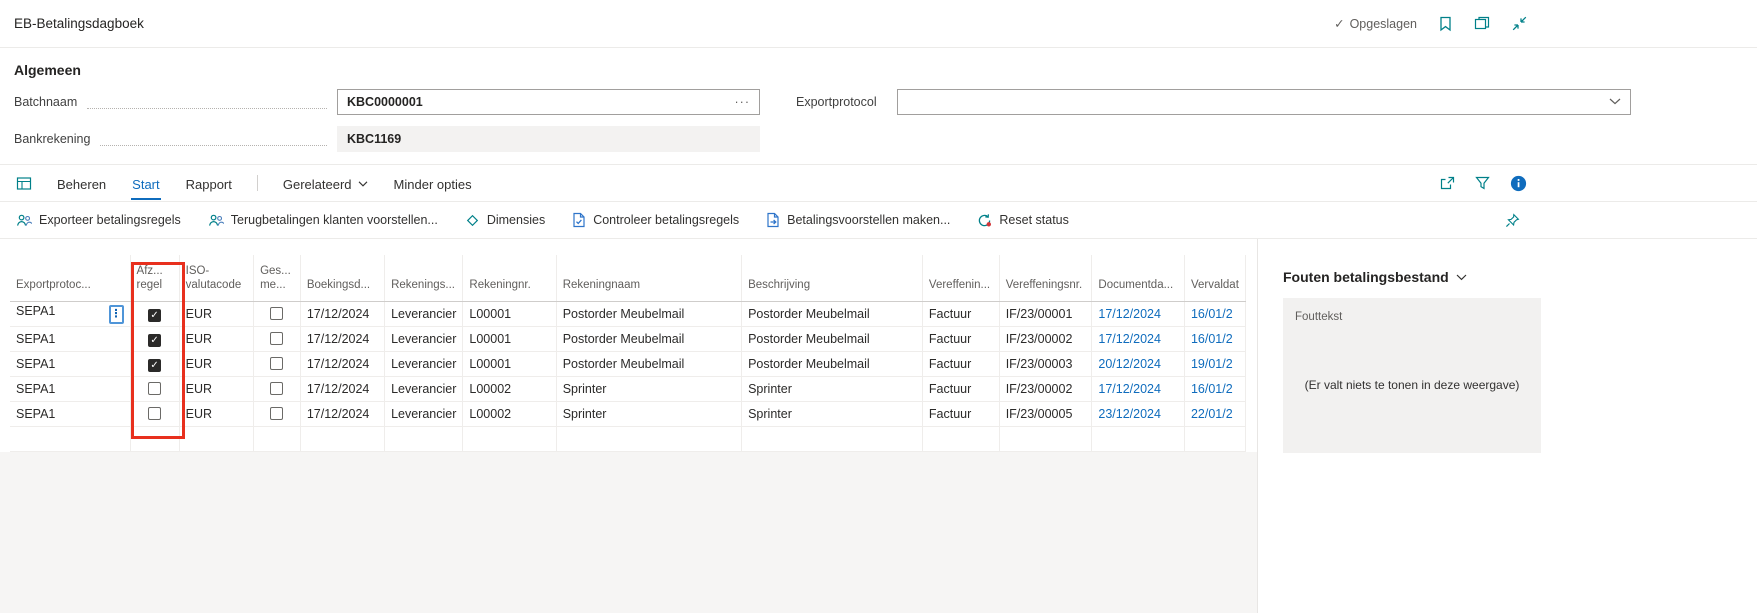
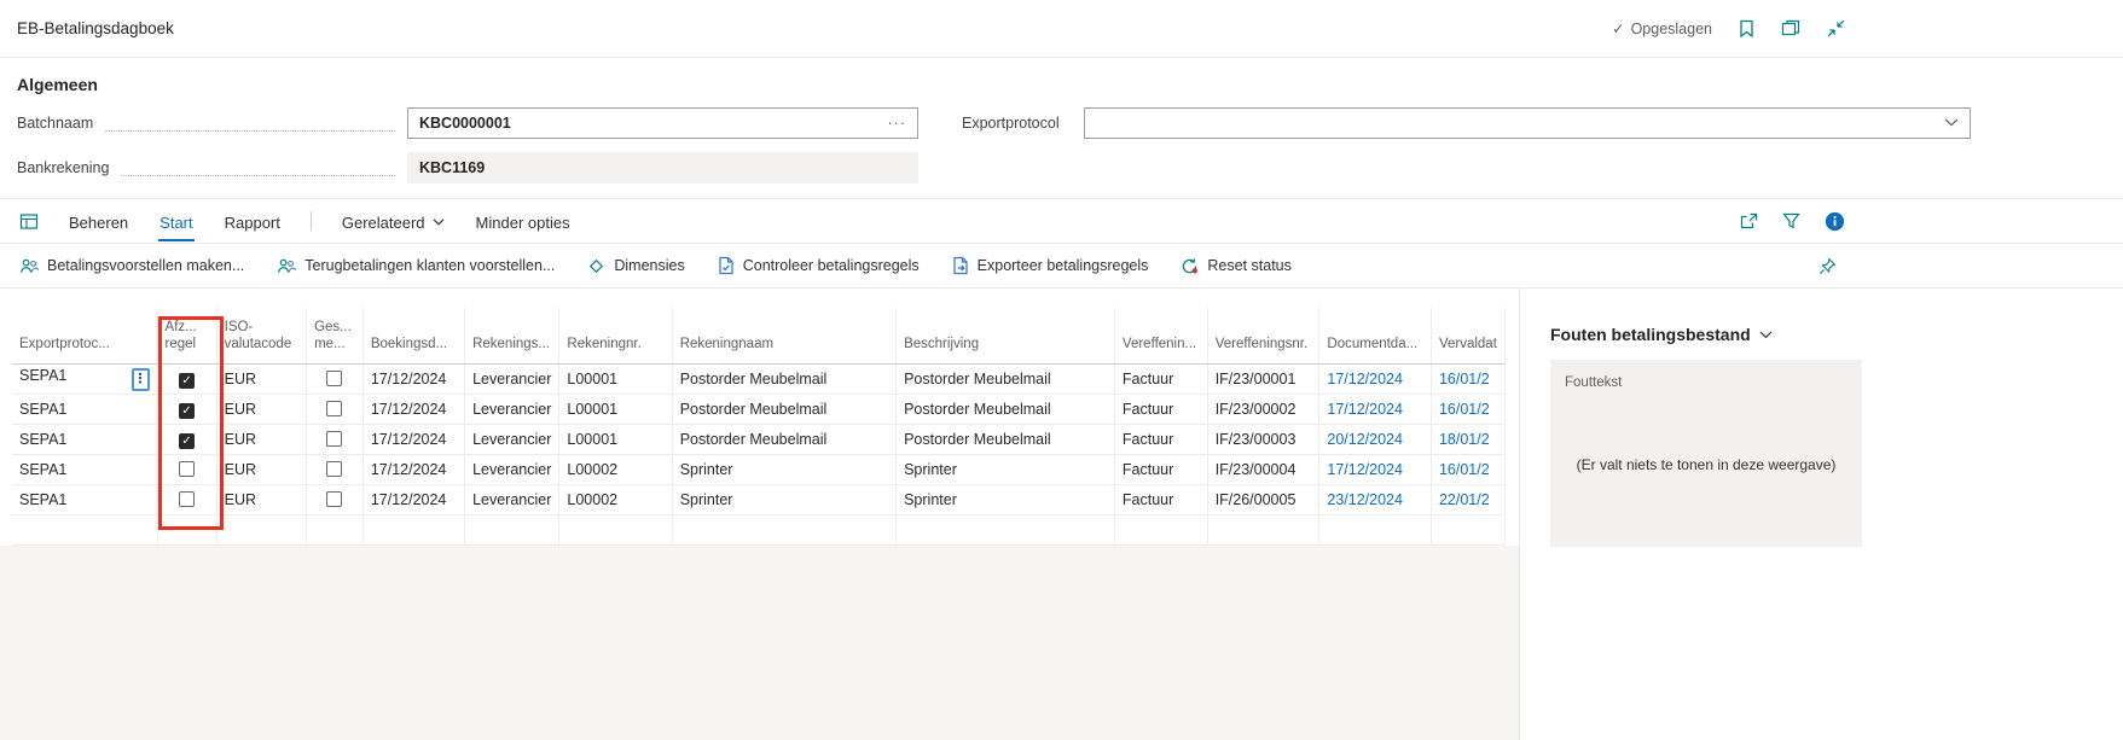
  EB-Betalingsdagboek
  ✓
  Opgeslagen
  Algemeen
  Batchnaam
  KBC0000001
  ···
  Bankrekening
  KBC1169
  Exportprotocol
  Beheren
  Start
  Rapport
  Gerelateerd
  Minder opties
- Exporteer betalingsregels
+ Betalingsvoorstellen maken...
  Terugbetalingen klanten voorstellen...
  Dimensies
  Controleer betalingsregels
- Betalingsvoorstellen maken...
+ Exporteer betalingsregels
  Reset status
  Exportprotoc...	Afz... regel	ISO- valutacode	Ges... me...	Boekingsd...	Rekenings...	Rekeningnr.	Rekeningnaam	Beschrijving	Vereffenin...	Vereffeningsnr.	Documentda...	Vervaldat
  SEPA1 ⋮	✓	EUR		17/12/2024	Leverancier	L00001	Postorder Meubelmail	Postorder Meubelmail	Factuur	IF/23/00001	17/12/2024	16/01/2
  SEPA1	✓	EUR		17/12/2024	Leverancier	L00001	Postorder Meubelmail	Postorder Meubelmail	Factuur	IF/23/00002	17/12/2024	16/01/2
- SEPA1	✓	EUR		17/12/2024	Leverancier	L00001	Postorder Meubelmail	Postorder Meubelmail	Factuur	IF/23/00003	20/12/2024	19/01/2
+ SEPA1	✓	EUR		17/12/2024	Leverancier	L00001	Postorder Meubelmail	Postorder Meubelmail	Factuur	IF/23/00003	20/12/2024	18/01/2
- SEPA1		EUR		17/12/2024	Leverancier	L00002	Sprinter	Sprinter	Factuur	IF/23/00002	17/12/2024	16/01/2
+ SEPA1		EUR		17/12/2024	Leverancier	L00002	Sprinter	Sprinter	Factuur	IF/23/00004	17/12/2024	16/01/2
- SEPA1		EUR		17/12/2024	Leverancier	L00002	Sprinter	Sprinter	Factuur	IF/23/00005	23/12/2024	22/01/2
+ SEPA1		EUR		17/12/2024	Leverancier	L00002	Sprinter	Sprinter	Factuur	IF/26/00005	23/12/2024	22/01/2
  Fouten betalingsbestand
  Fouttekst
  (Er valt niets te tonen in deze weergave)
